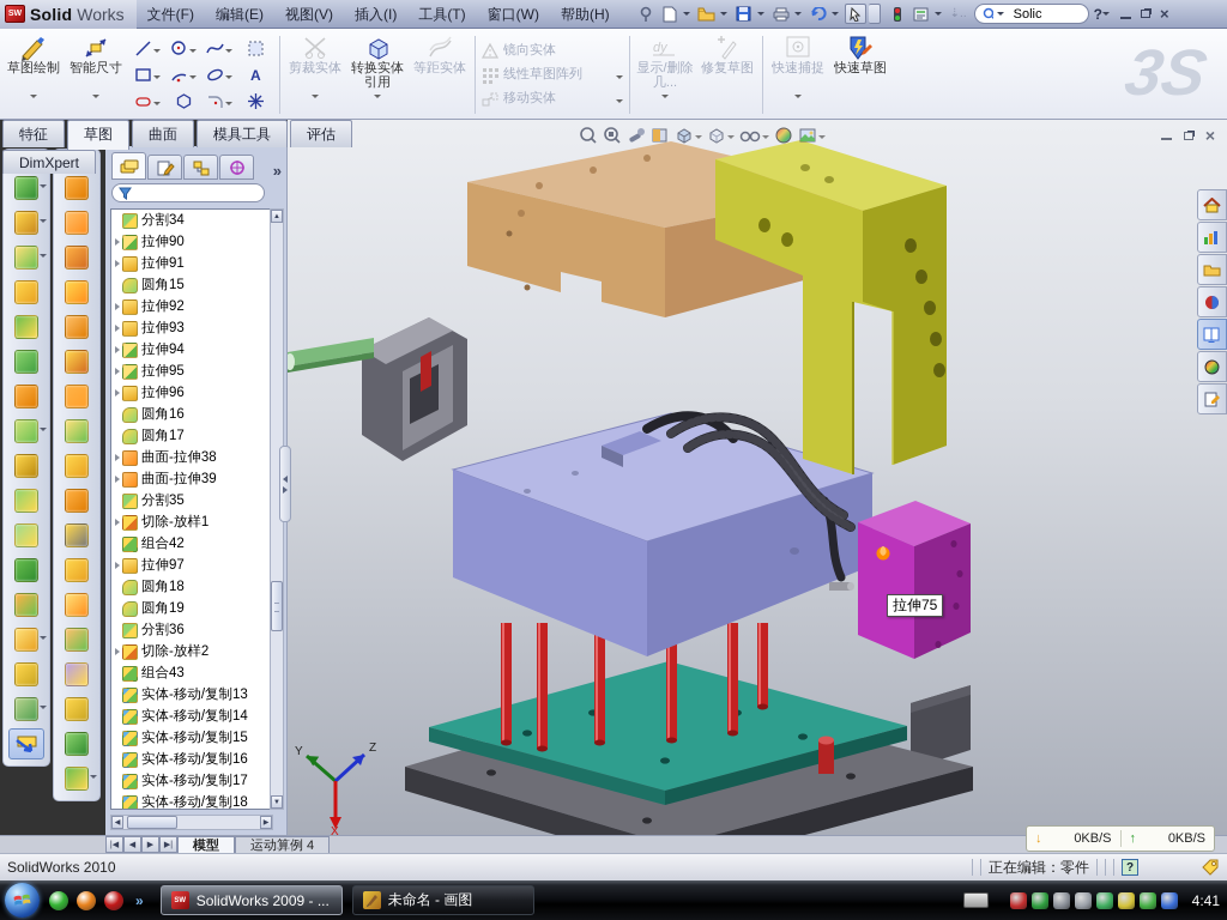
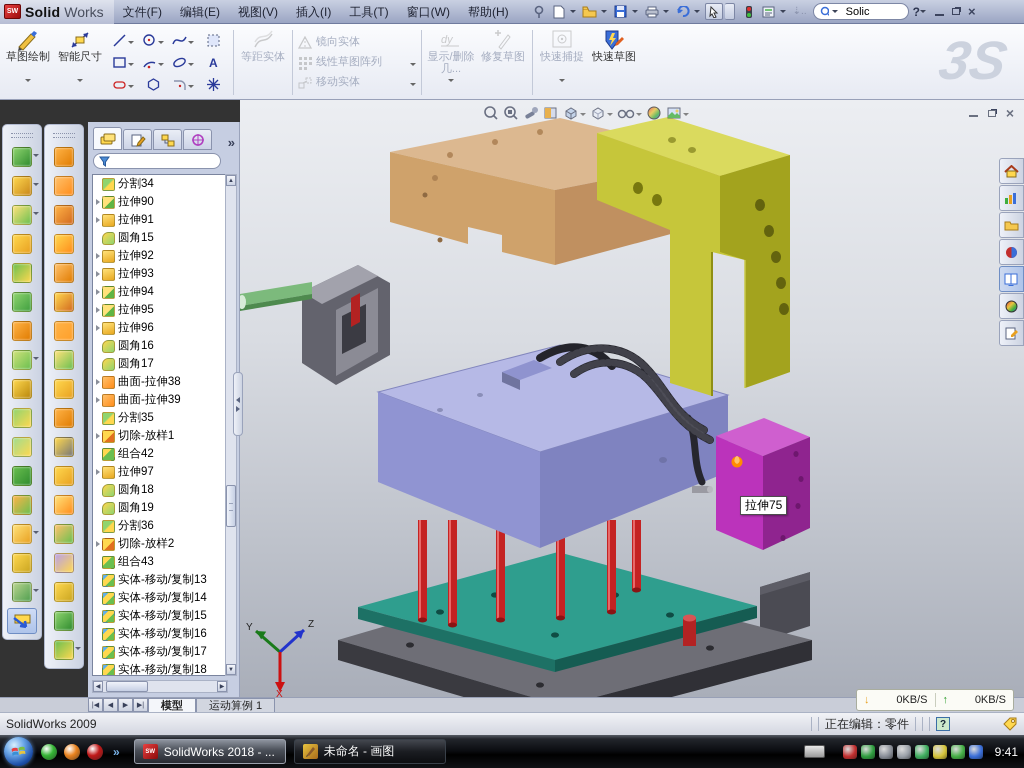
  Solid
  Works
  文件(F) 编辑(E) 视图(V) 插入(I) 工具(T) 窗口(W) 帮助(H)
  ⇣..
  Solic
  ?
  ×
  草图绘制
  智能尺寸
  A
- 剪裁实体
- 转换实体引用
  等距实体
  镜向实体
  线性草图阵列
  移动实体
  dy
  显示/删除几...
  修复草图
  快速捕捉
  快速草图
  Y
  Z
  X
  ×
  拉伸75
- 特征 草图 曲面 模具工具 评估DimXpert
  »
  分割34
  拉伸90
  拉伸91
  圆角15
  拉伸92
  拉伸93
  拉伸94
  拉伸95
  拉伸96
  圆角16
  圆角17
  曲面-拉伸38
  曲面-拉伸39
  分割35
  切除-放样1
  组合42
  拉伸97
  圆角18
  圆角19
  分割36
  切除-放样2
  组合43
  实体-移动/复制13
  实体-移动/复制14
  实体-移动/复制15
  实体-移动/复制16
  实体-移动/复制17
  实体-移动/复制18
  ↓
  0KB/S
  ↑
  0KB/S
  模型
- 运动算例 4
+ 运动算例 1
- SolidWorks 2010
+ SolidWorks 2009
  正在编辑：零件
  ?
  »
- SolidWorks 2009 - ...
+ SolidWorks 2018 - ...
  未命名 - 画图
- 4:41
+ 9:41
